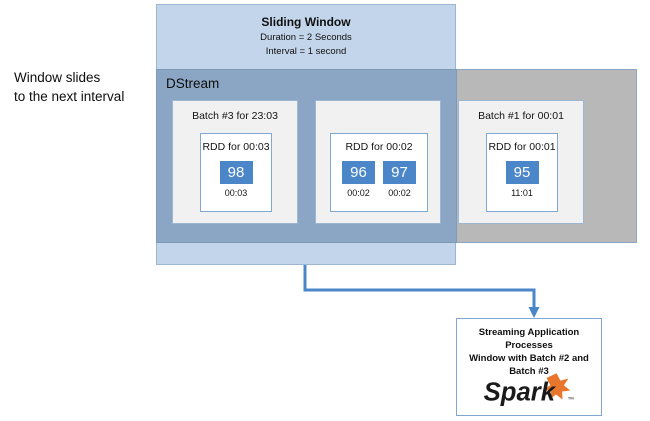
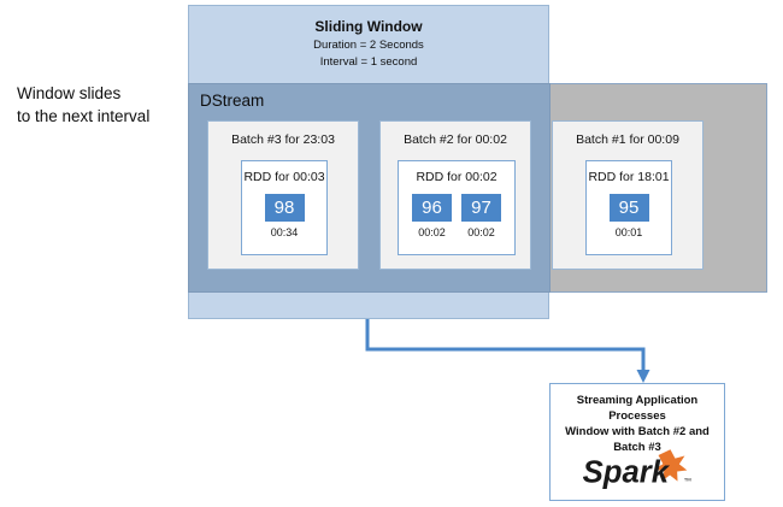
  Window slides
  to the next interval
  Sliding Window
  Duration = 2 Seconds
  Interval = 1 second
  DStream
  Batch #3 for 23:03
  RDD for 00:03
  98
- 00:03
+ 00:34
+ Batch #2 for 00:02
  RDD for 00:02
  96
  00:02
  97
  00:02
- Batch #1 for 00:01
+ Batch #1 for 00:09
- RDD for 00:01
+ RDD for 18:01
  95
- 11:01
+ 00:01
  Streaming Application
  Processes
  Window with Batch #2 and
  Batch #3
  Spark
